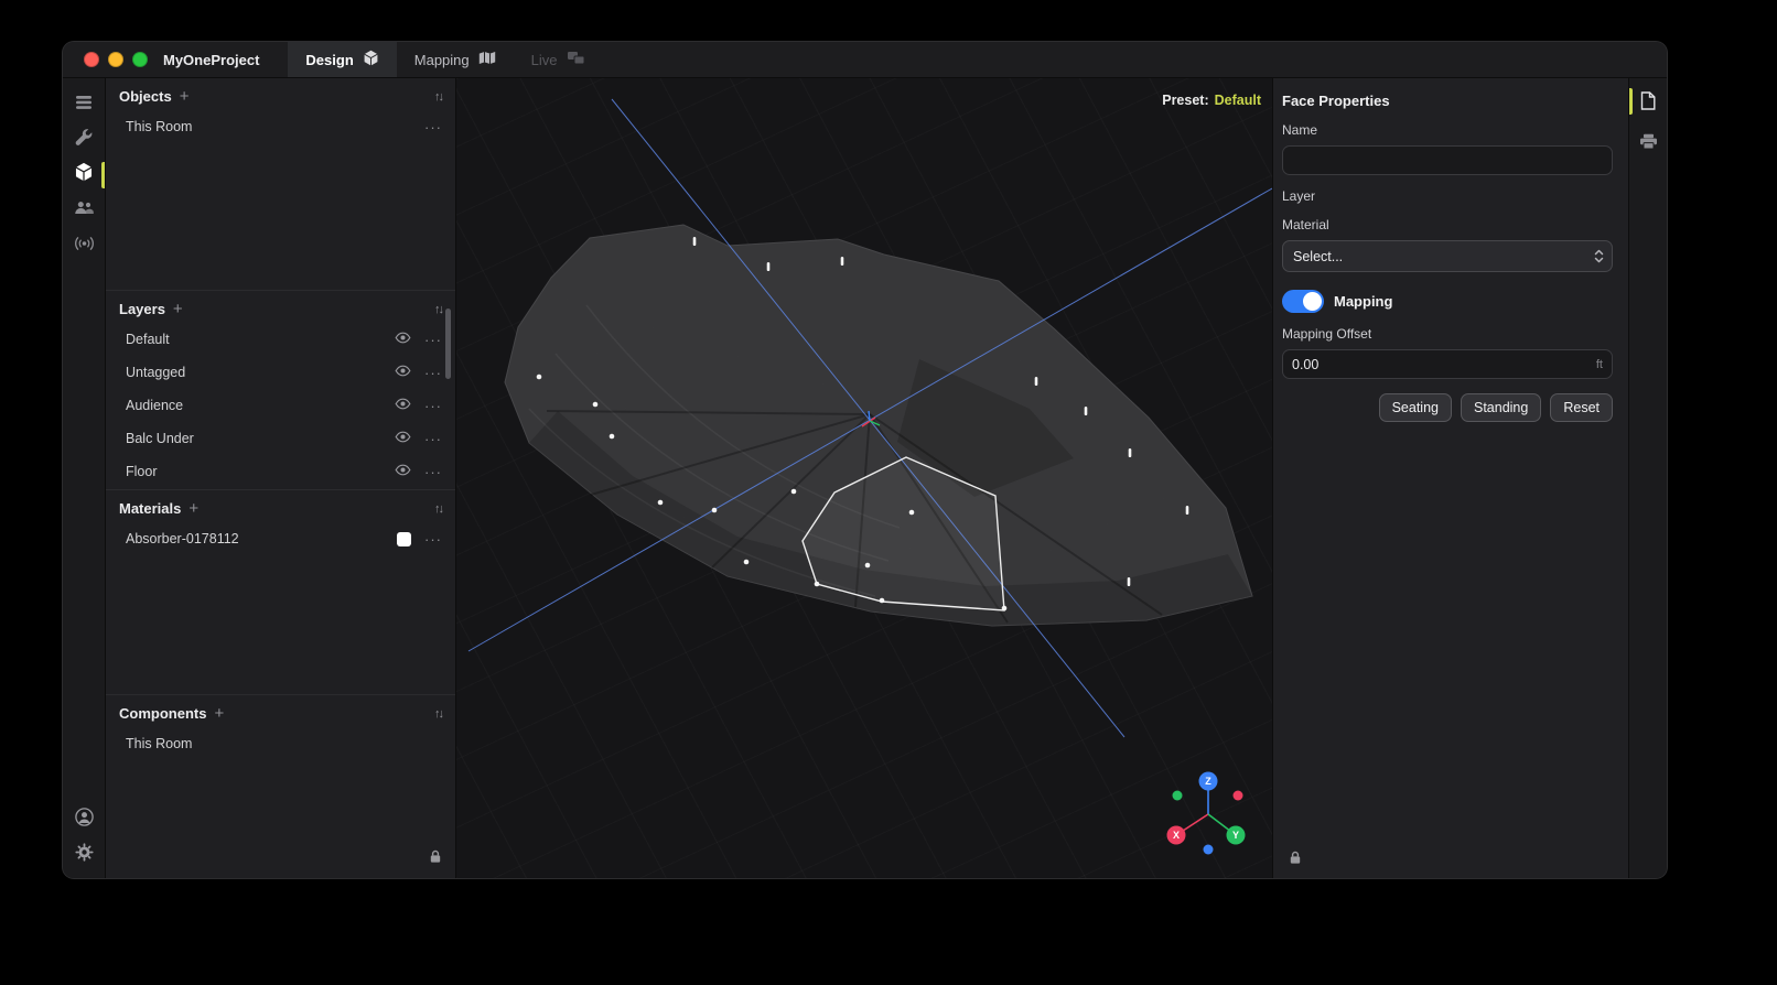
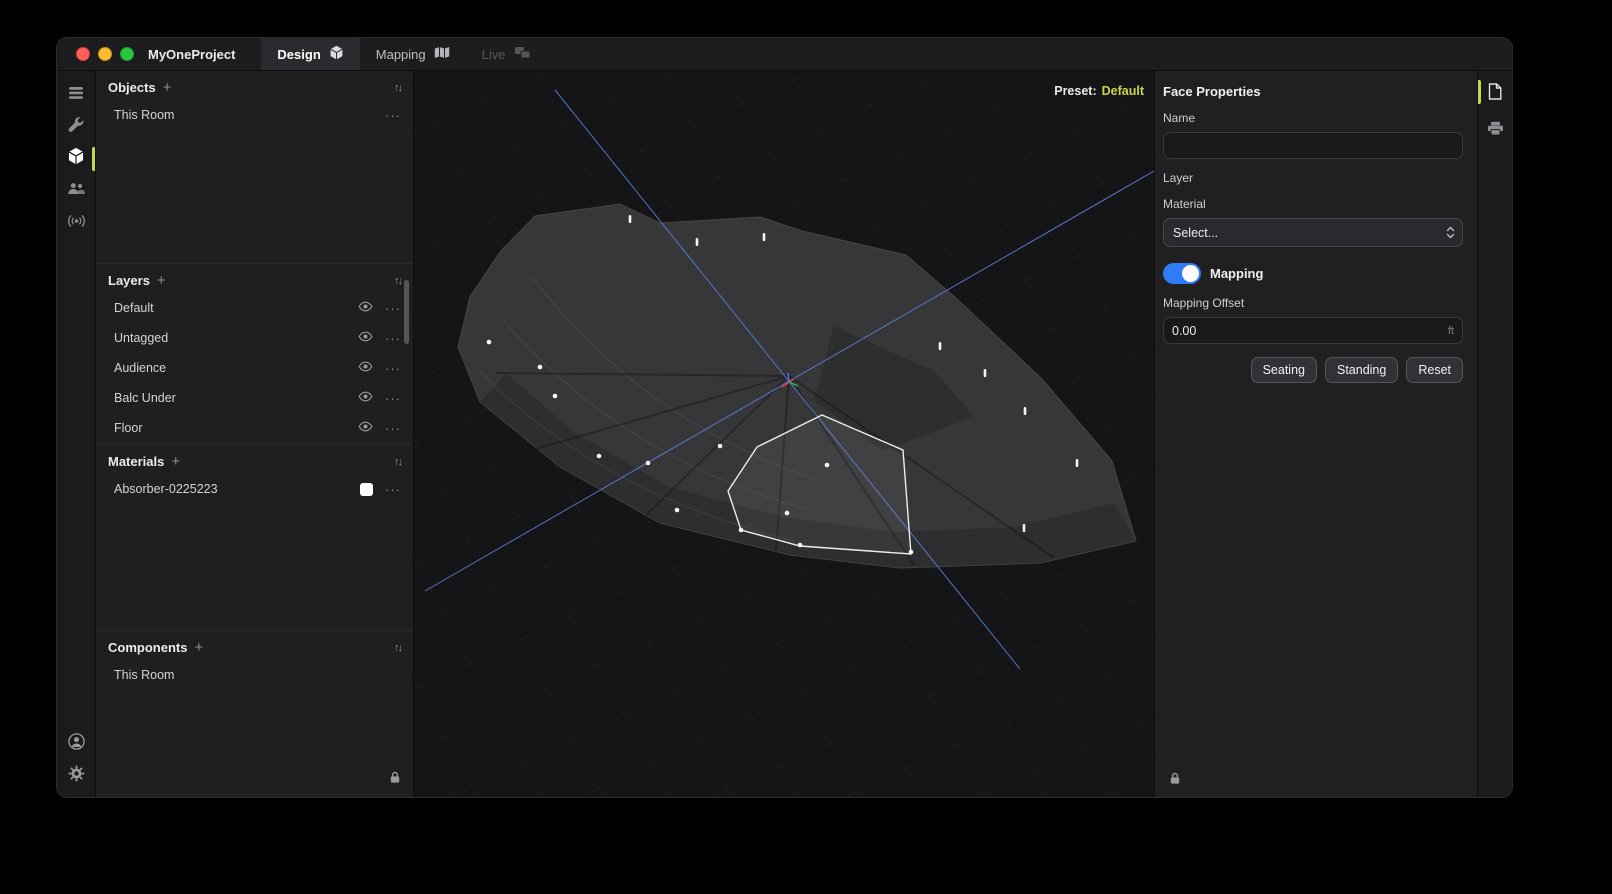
  MyOneProject
  Design
  Mapping
  Live
  Objects
  +
  ↑↓
  This Room
  ···
  Layers
  +
  ↑↓
  Default
  ···
  Untagged
  ···
  Audience
  ···
  Balc Under
  ···
  Floor
  ···
  Materials
  +
  ↑↓
- Absorber-0178112
+ Absorber-0225223
  ···
  Components
  +
  ↑↓
  This Room
  Preset: Default
- Z
- X
- Y
  Face Properties
  Name
  Layer
  Material
  Select...
  Mapping
  Mapping Offset
  0.00
  ft
  Seating
  Standing
  Reset
